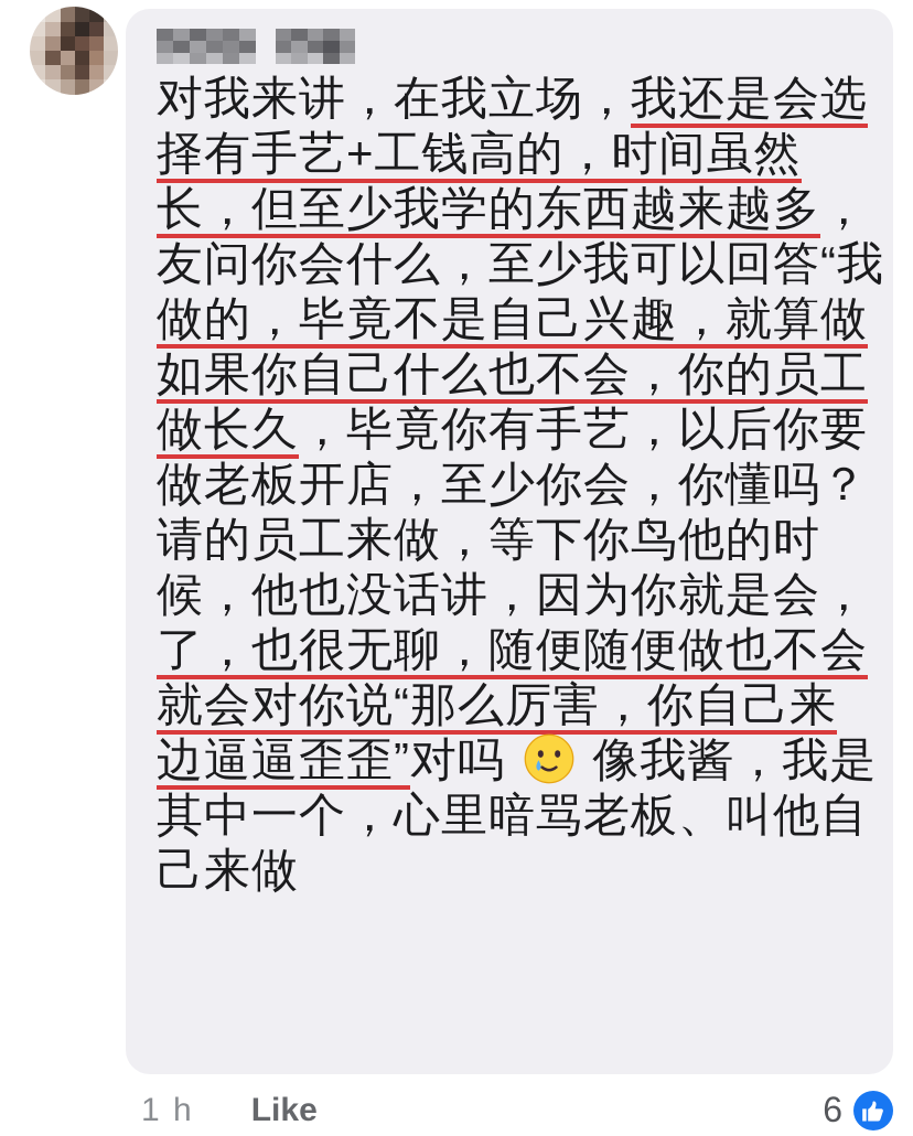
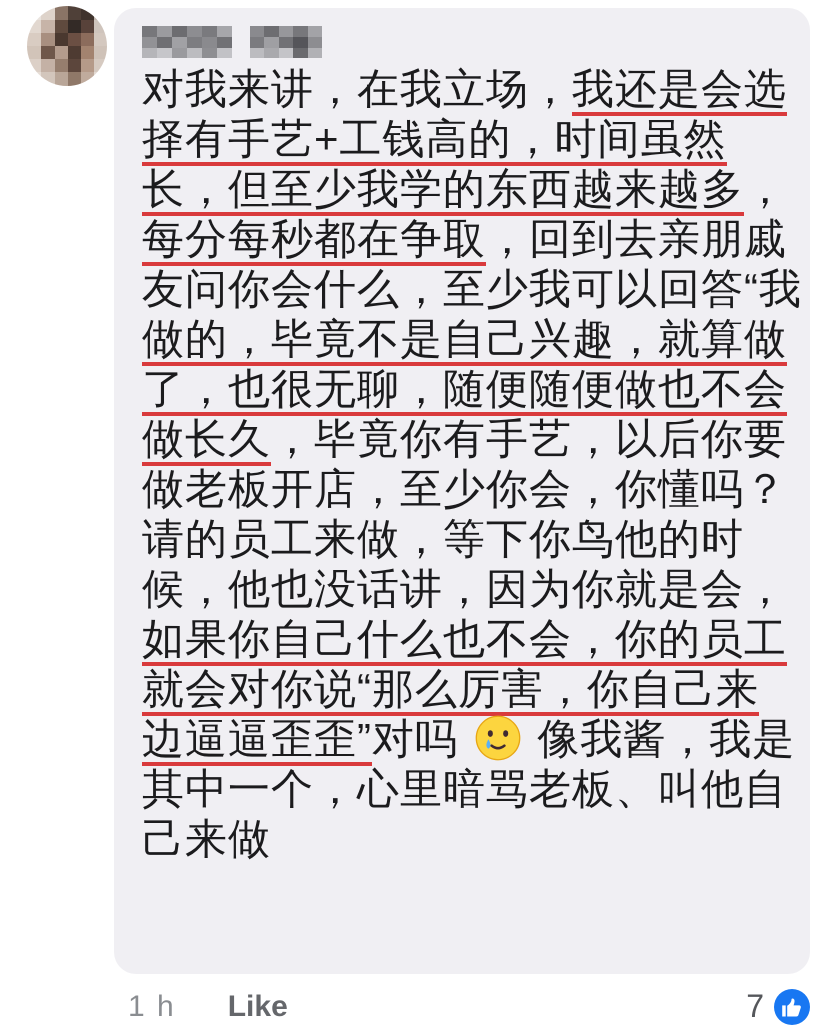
  对我来讲，在我立场，我还是会选
  择有手艺+工钱高的，时间虽然
  长，但至少我学的东西越来越多，
+ 每分每秒都在争取，回到去亲朋戚
  友问你会什么，至少我可以回答“我
  做的，毕竟不是自己兴趣，就算做
- 如果你自己什么也不会，你的员工
+ 了，也很无聊，随便随便做也不会
  做长久，毕竟你有手艺，以后你要
  做老板开店，至少你会，你懂吗？
  请的员工来做，等下你鸟他的时
  候，他也没话讲，因为你就是会，
- 了，也很无聊，随便随便做也不会
+ 如果你自己什么也不会，你的员工
  就会对你说“那么厉害，你自己来
  边逼逼歪歪”对吗 像我酱，我是
  其中一个，心里暗骂老板、叫他自
  己来做
  1 h
  Like
- 6
+ 7
